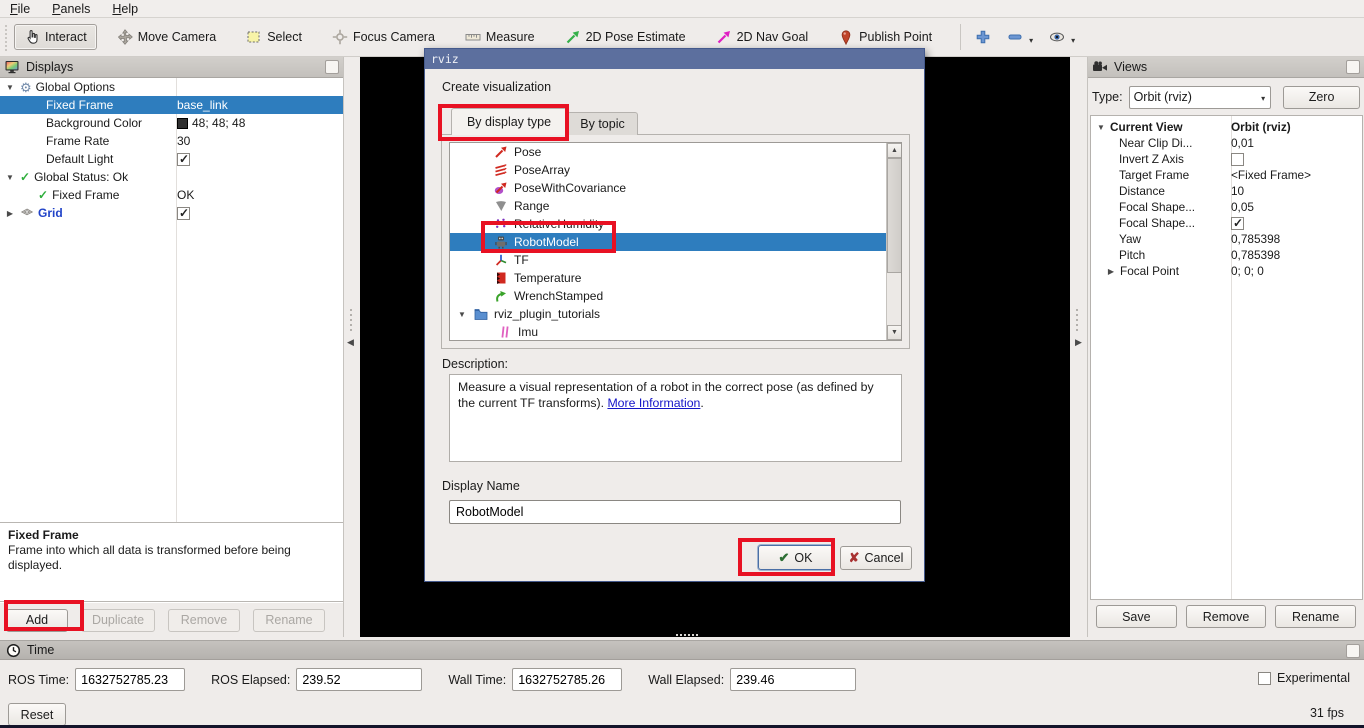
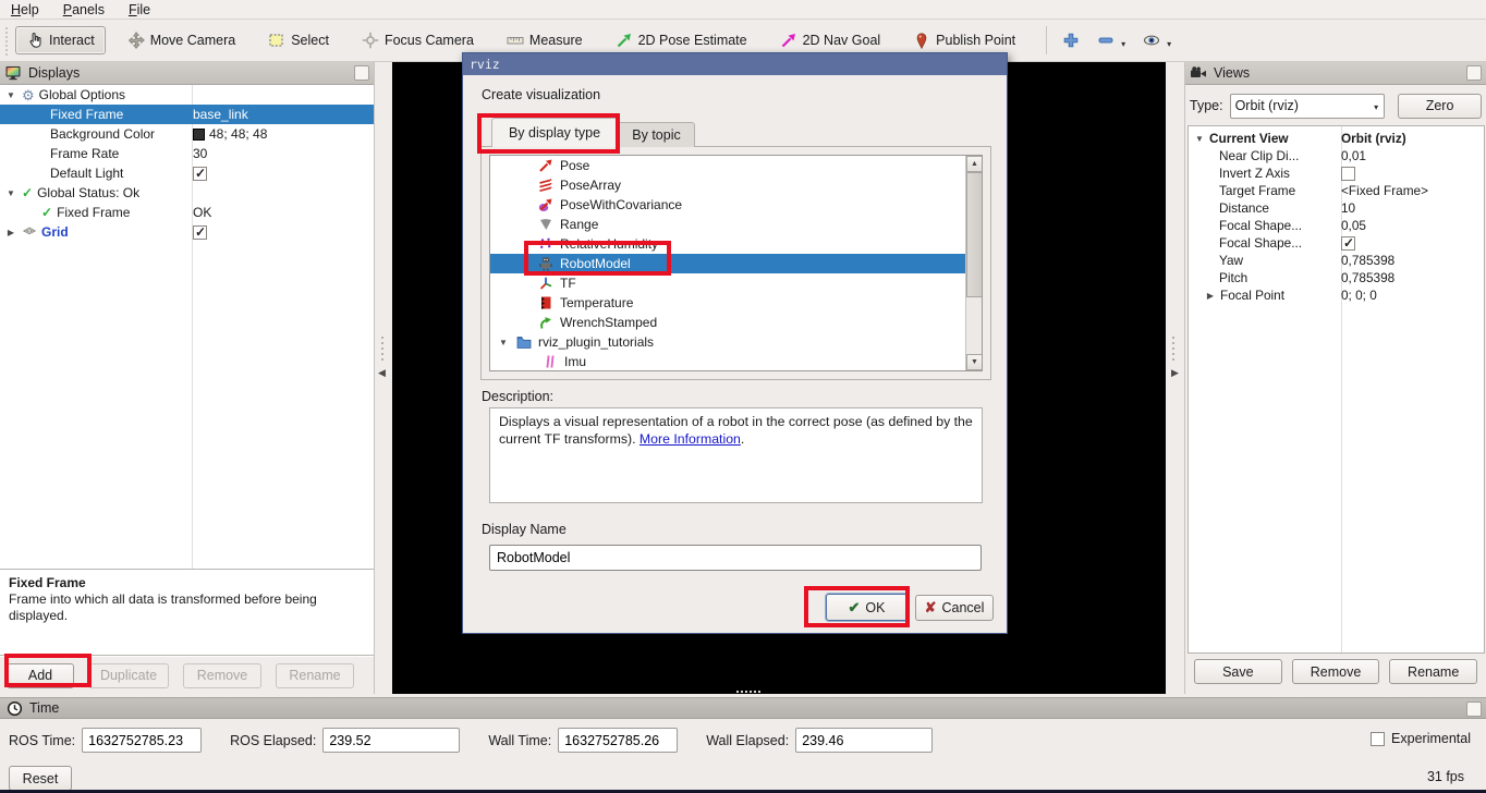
- File
+ Help
  Panels
- Help
+ File
  Interact
  Move Camera
  Select
  Focus Camera
  Measure
  2D Pose Estimate
  2D Nav Goal
  Publish Point
  ▾
  ▾
  Displays
  ▼
  ⚙
  Global Options
  Fixed Frame
  base_link
  Background Color
  48; 48; 48
  Frame Rate
  30
  Default Light
  ▼
  ✓
  Global Status: Ok
  ✓
  Fixed Frame
  OK
  ▶
  Grid
  Fixed Frame
  Frame into which all data is transformed before being displayed.
  Add
  Duplicate
  Remove
  Rename
  ◀
  ▶
  Views
  Type:
  Orbit (rviz)
  ▾
  Zero
  ▼
  Current View
  Orbit (rviz)
  Near Clip Di...
  0,01
  Invert Z Axis
  Target Frame
  <Fixed Frame>
  Distance
  10
  Focal Shape...
  0,05
  Focal Shape...
  Yaw
  0,785398
  Pitch
  0,785398
  ▶
  Focal Point
  0; 0; 0
  Save
  Remove
  Rename
  Time
  ROS Time:
  1632752785.23
  ROS Elapsed:
  239.52
  Wall Time:
  1632752785.26
  Wall Elapsed:
  239.46
  Experimental
  Reset
  31 fps
  rviz
  Create visualization
  By display type
  By topic
  Pose
  PoseArray
  PoseWithCovariance
  Range
  RelativeHumidity
  RobotModel
  TF
  Temperature
  WrenchStamped
  ▼
  rviz_plugin_tutorials
  Imu
  Description:
- Measure a visual representation of a robot in the correct pose (as defined by the current TF transforms). More Information.
+ Displays a visual representation of a robot in the correct pose (as defined by the current TF transforms). More Information.
  Display Name
  RobotModel
  ✔
  OK
  ✘
  Cancel
